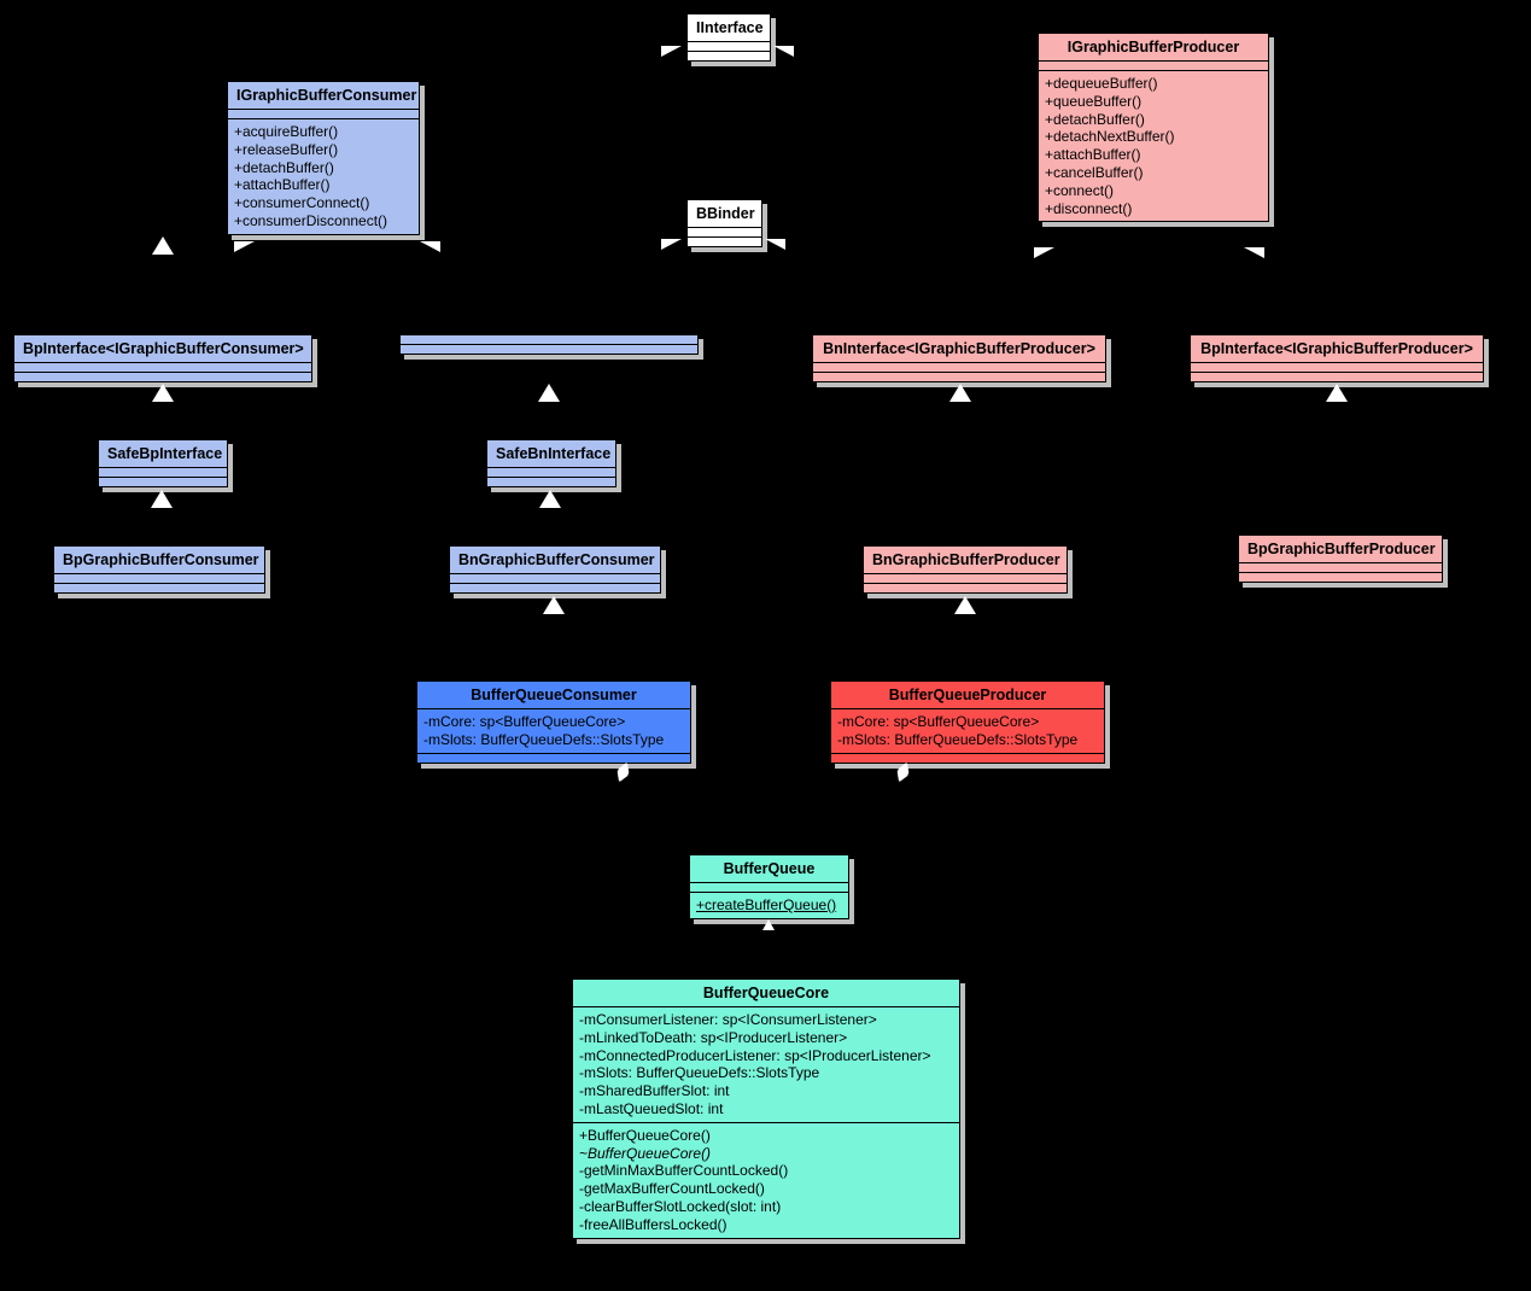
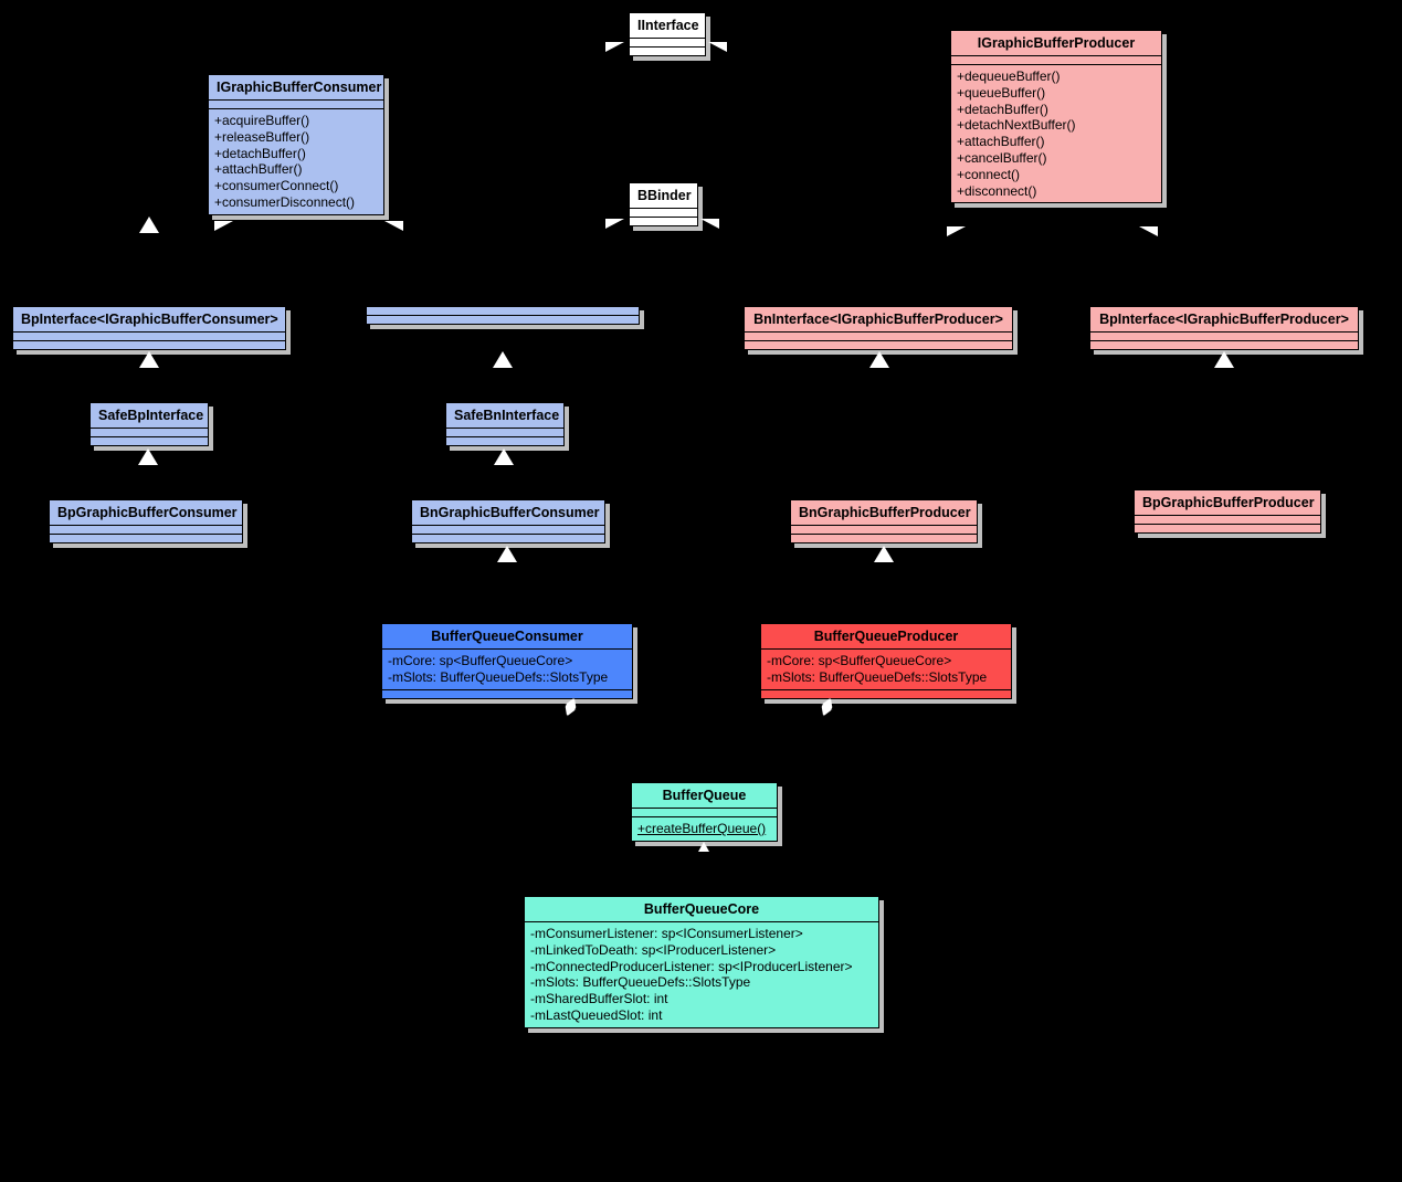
  IInterface
  BBinder
  IGraphicBufferConsumer
  +acquireBuffer()
  +releaseBuffer()
  +detachBuffer()
  +attachBuffer()
  +consumerConnect()
  +consumerDisconnect()
  IGraphicBufferProducer
  +dequeueBuffer()
  +queueBuffer()
  +detachBuffer()
  +detachNextBuffer()
  +attachBuffer()
  +cancelBuffer()
  +connect()
  +disconnect()
  BpInterface<IGraphicBufferConsumer>
  BnInterface<IGraphicBufferProducer>
  BpInterface<IGraphicBufferProducer>
  SafeBpInterface
  SafeBnInterface
  BpGraphicBufferConsumer
  BnGraphicBufferConsumer
  BnGraphicBufferProducer
  BpGraphicBufferProducer
  BufferQueueConsumer
  -mCore: sp<BufferQueueCore>
  -mSlots: BufferQueueDefs::SlotsType
  BufferQueueProducer
  -mCore: sp<BufferQueueCore>
  -mSlots: BufferQueueDefs::SlotsType
  BufferQueue
  +createBufferQueue()
  BufferQueueCore
  -mConsumerListener: sp<IConsumerListener>
  -mLinkedToDeath: sp<IProducerListener>
  -mConnectedProducerListener: sp<IProducerListener>
  -mSlots: BufferQueueDefs::SlotsType
  -mSharedBufferSlot: int
  -mLastQueuedSlot: int
- +BufferQueueCore()
- ~BufferQueueCore()
- -getMinMaxBufferCountLocked()
- -getMaxBufferCountLocked()
- -clearBufferSlotLocked(slot: int)
- -freeAllBuffersLocked()
